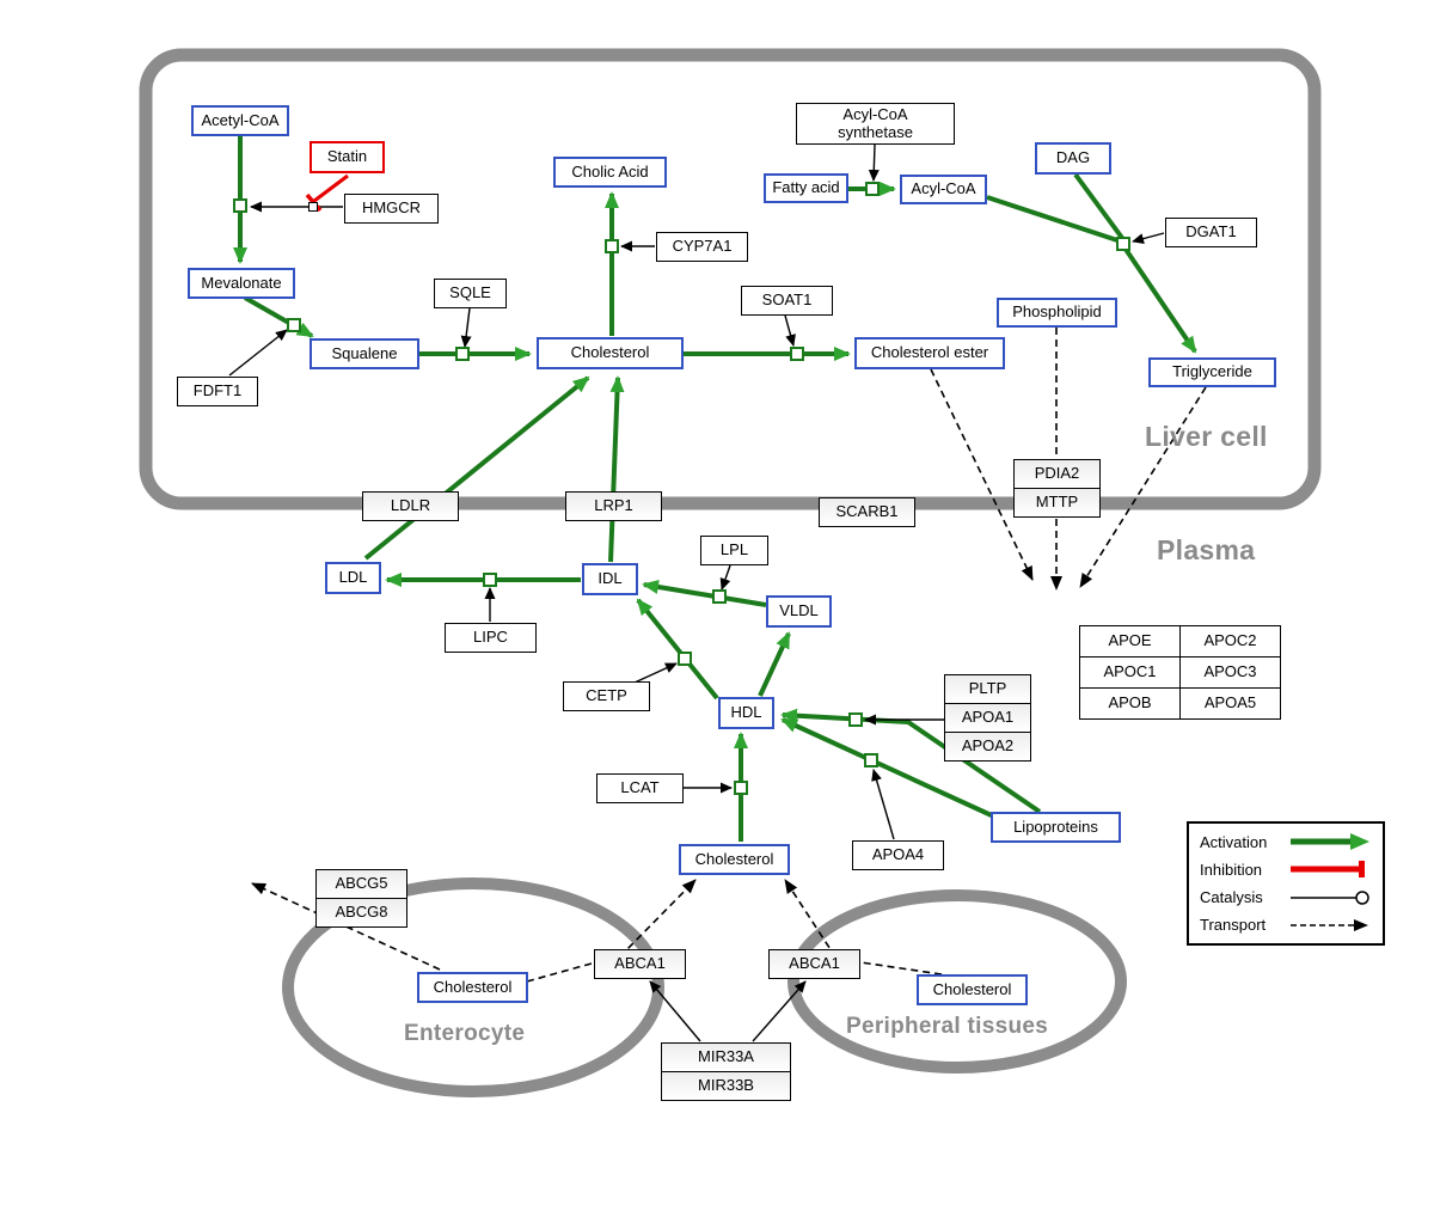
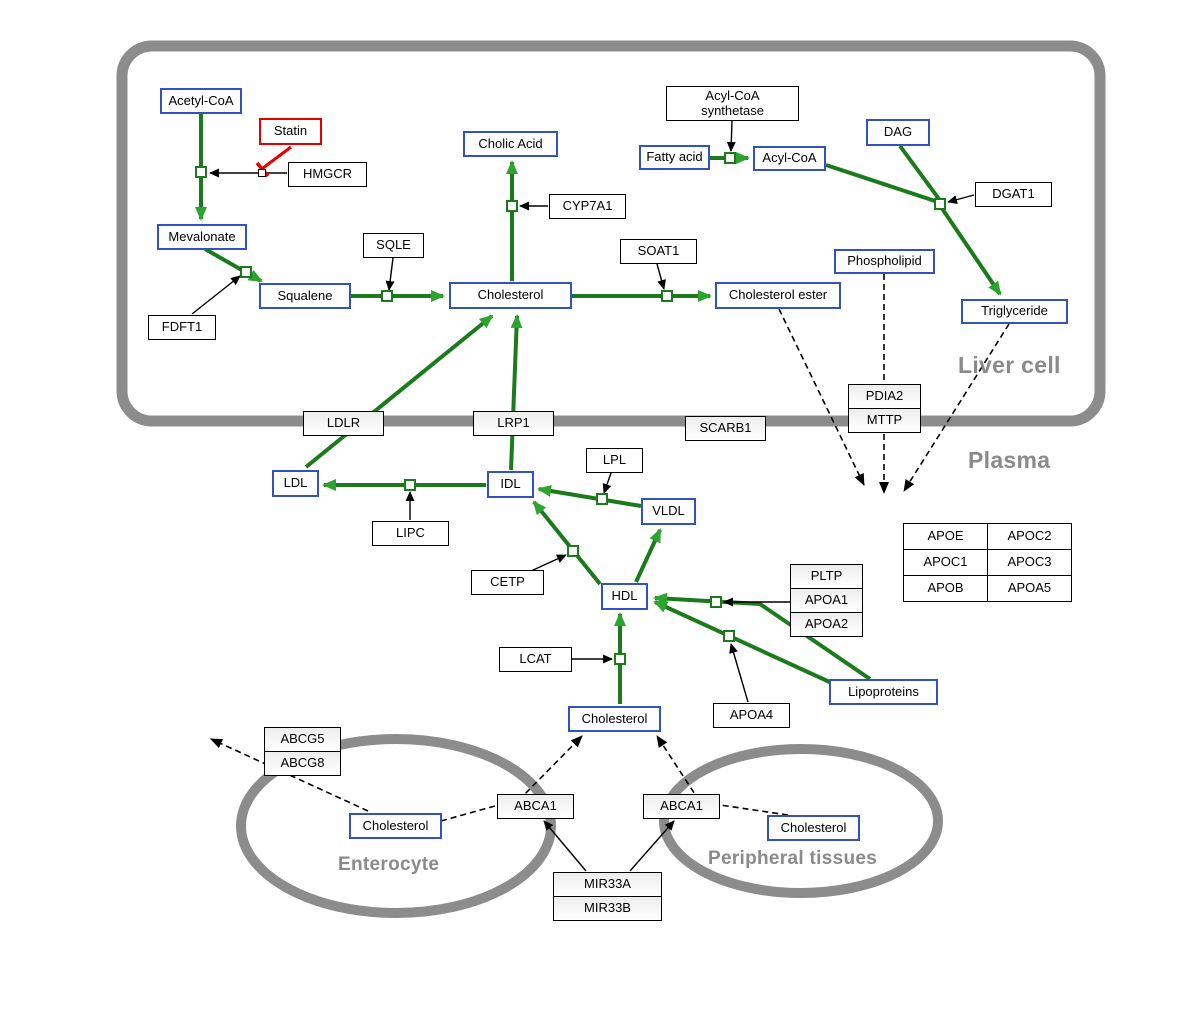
  Acetyl-CoA
  Statin
  HMGCR
  Mevalonate
  FDFT1
  Squalene
  SQLE
  Cholesterol
  Cholic Acid
  CYP7A1
  SOAT1
  Cholesterol ester
  Acyl-CoA synthetase
  Fatty acid
  Acyl-CoA
  DAG
  DGAT1
  Phospholipid
  Triglyceride
  LDLR
  LRP1
  SCARB1
  PDIA2
  MTTP
  LDL
  IDL
  LIPC
  LPL
  VLDL
  CETP
  HDL
  LCAT
  PLTP
  APOA1
  APOA2
  APOA4
  Lipoproteins
  Cholesterol
  APOE
  APOC2
  APOC1
  APOC3
  APOB
  APOA5
  ABCG5
  ABCG8
  Cholesterol
  ABCA1
  ABCA1
  MIR33A
  MIR33B
  Cholesterol
  Liver cell
  Plasma
  Enterocyte
  Peripheral tissues
- Activation
- Inhibition
- Catalysis
- Transport
